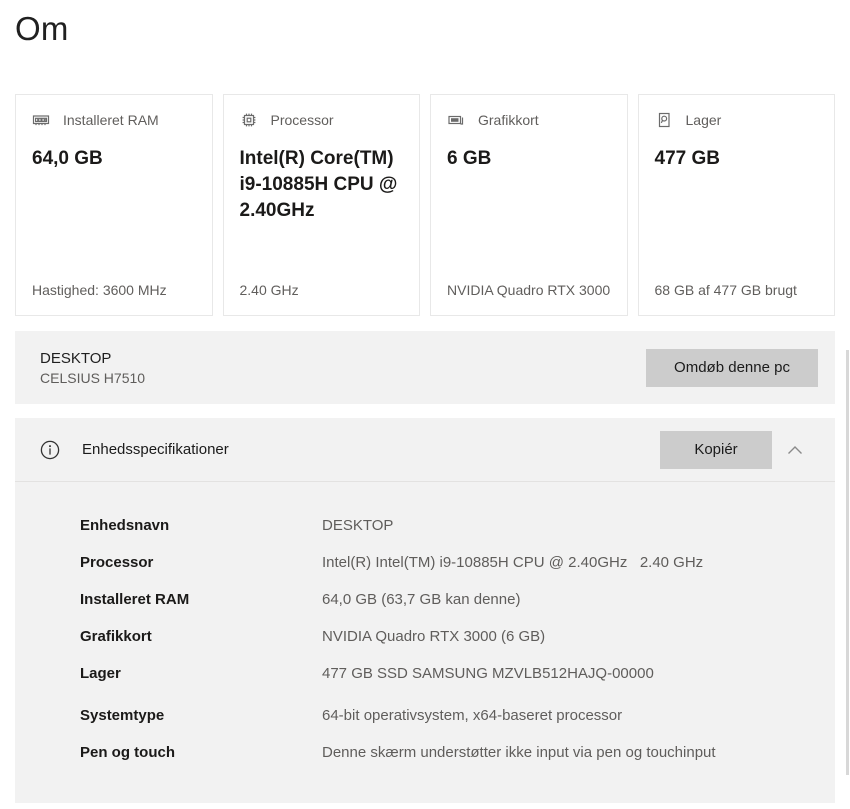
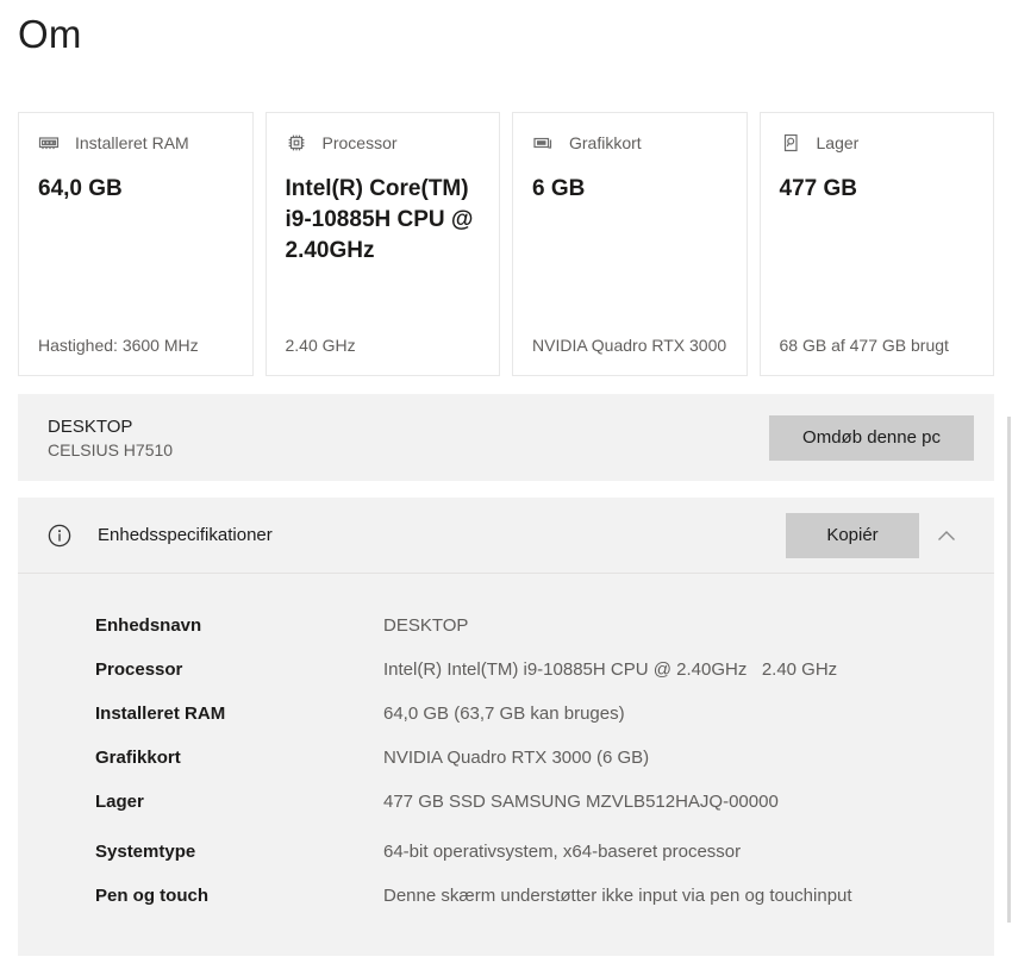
  Om
  Installeret RAM
  64,0 GB
  Hastighed: 3600 MHz
  Processor
  Intel(R) Core(TM) i9-10885H CPU @ 2.40GHz
  2.40 GHz
  Grafikkort
  6 GB
  NVIDIA Quadro RTX 3000
  Lager
  477 GB
  68 GB af 477 GB brugt
  DESKTOP
  CELSIUS H7510
  Omdøb denne pc
  Enhedsspecifikationer
  Kopiér
  Enhedsnavn
  DESKTOP
  Processor
  Intel(R) Intel(TM) i9-10885H CPU @ 2.40GHz 2.40 GHz
  Installeret RAM
- 64,0 GB (63,7 GB kan denne)
+ 64,0 GB (63,7 GB kan bruges)
  Grafikkort
  NVIDIA Quadro RTX 3000 (6 GB)
  Lager
  477 GB SSD SAMSUNG MZVLB512HAJQ-00000
  Systemtype
  64-bit operativsystem, x64-baseret processor
  Pen og touch
  Denne skærm understøtter ikke input via pen og touchinput
